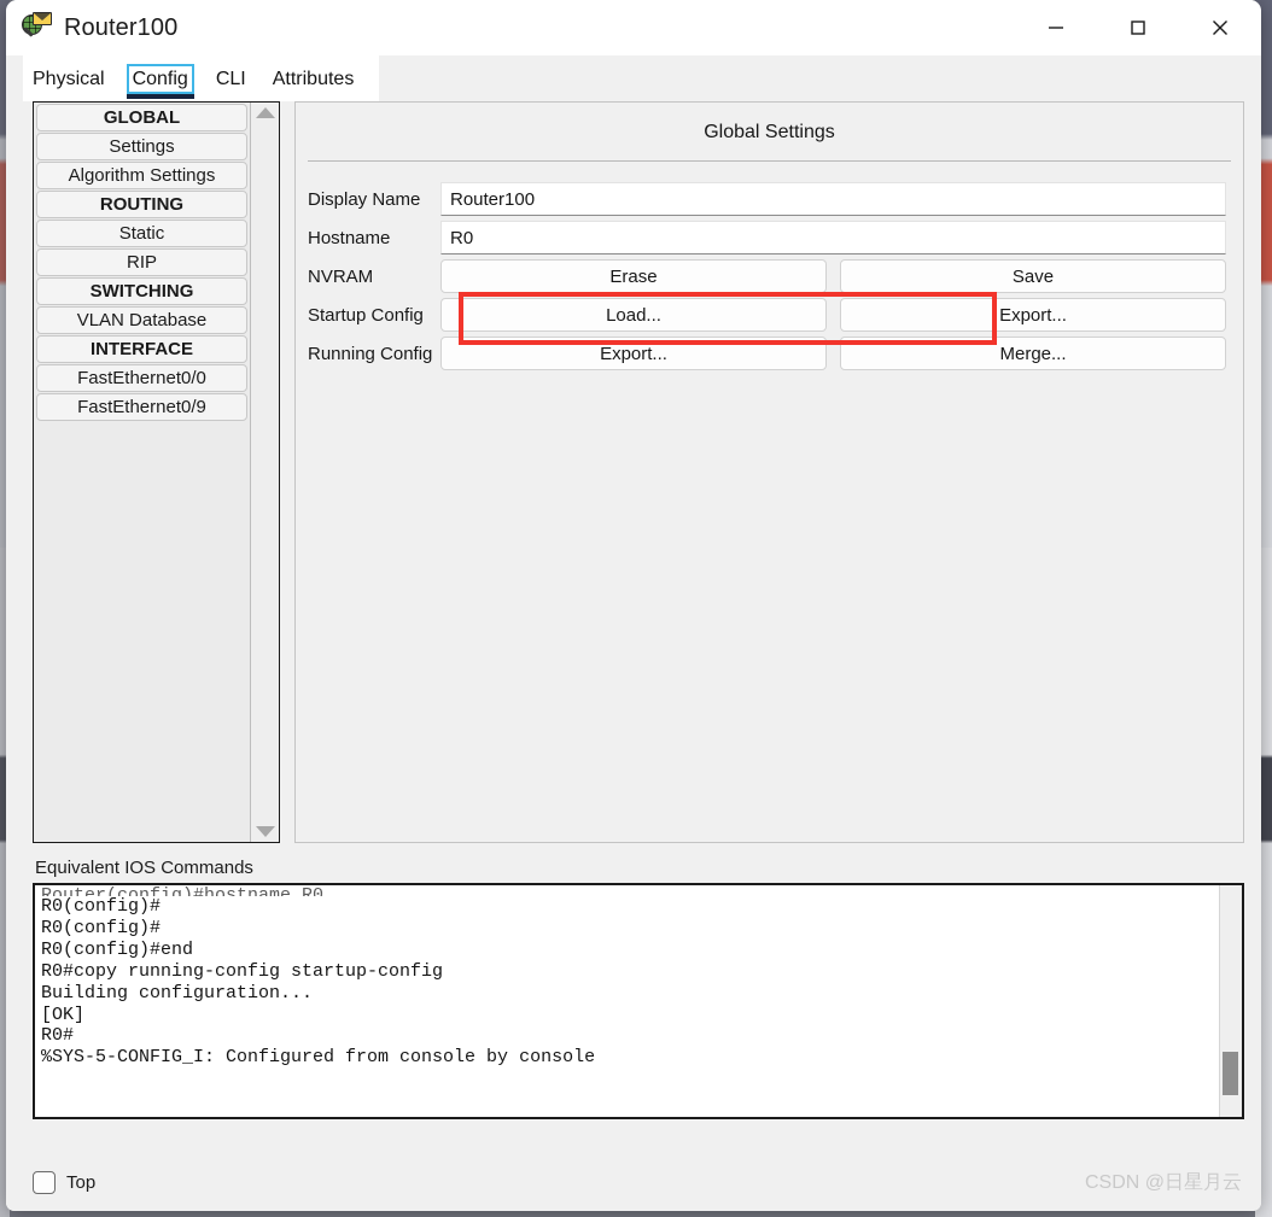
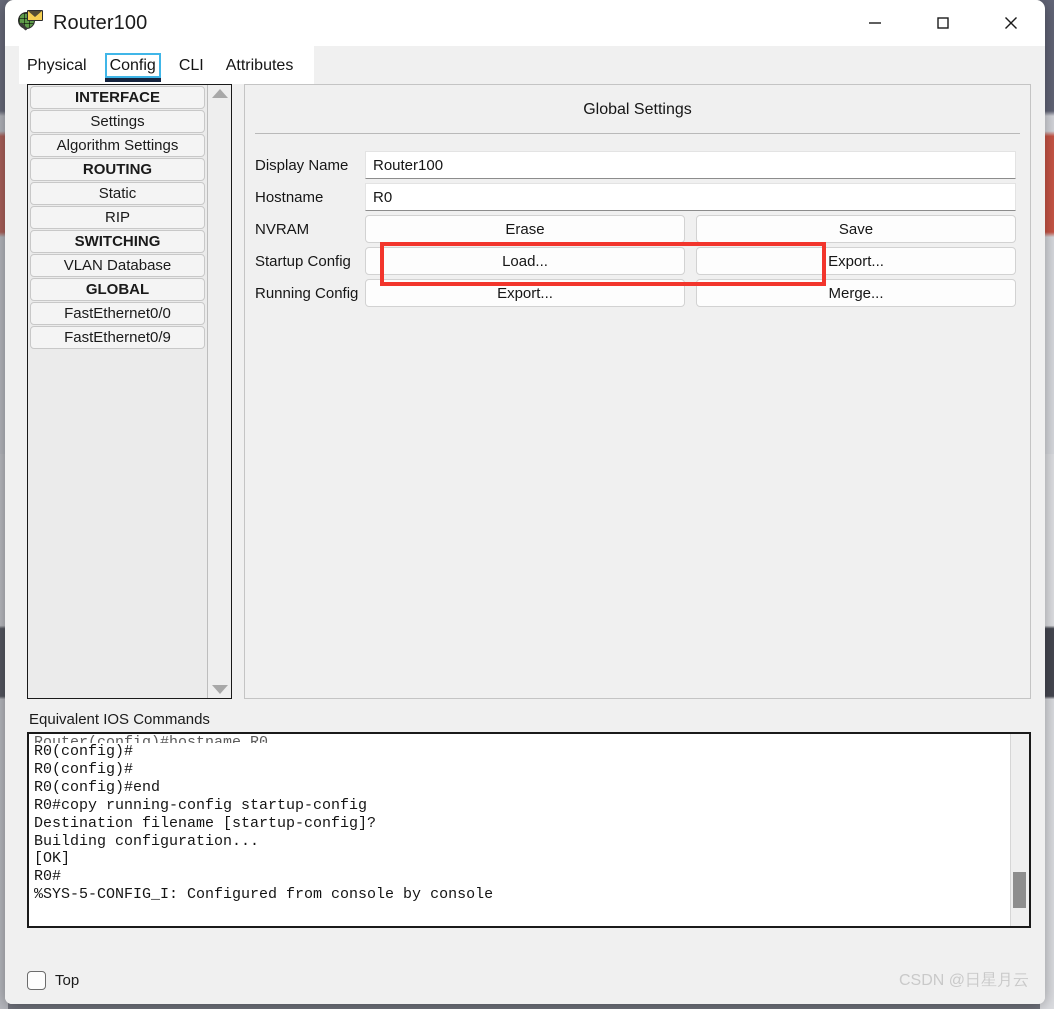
  Router100
  Physical
  Config
  CLI
  Attributes
- GLOBAL
+ INTERFACE
  Settings
  Algorithm Settings
  ROUTING
  Static
  RIP
  SWITCHING
  VLAN Database
- INTERFACE
+ GLOBAL
  FastEthernet0/0
  FastEthernet0/9
  Global Settings
  Display Name
  Router100
  Hostname
  R0
  NVRAM
  Erase
  Save
  Startup Config
  Load...
  Export...
  Running Config
  Export...
  Merge...
  Equivalent IOS Commands
  Router(config)#hostname R0
  R0(config)#
  R0(config)#
  R0(config)#end
  R0#copy running-config startup-config
+ Destination filename [startup-config]?
  Building configuration...
  [OK]
  R0#
  %SYS-5-CONFIG_I: Configured from console by console
  Top
  CSDN @日星月云
